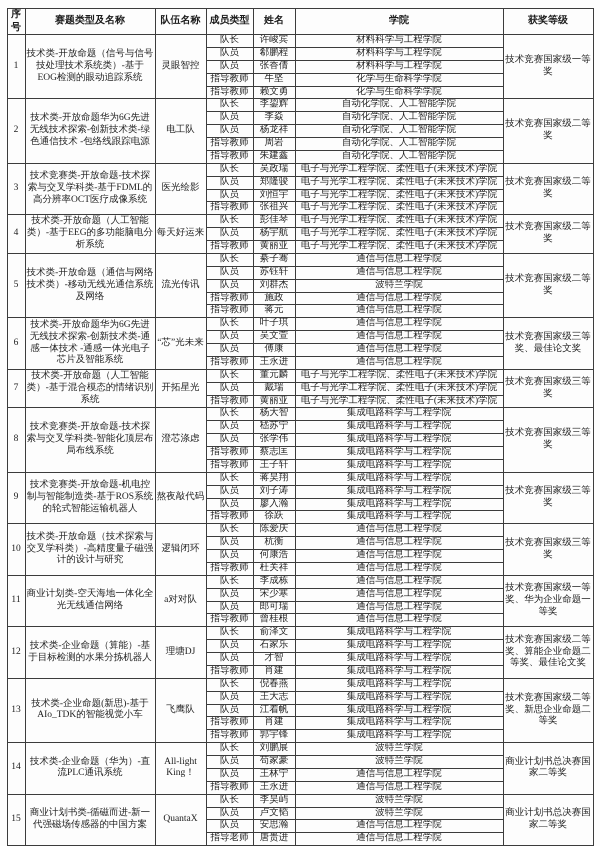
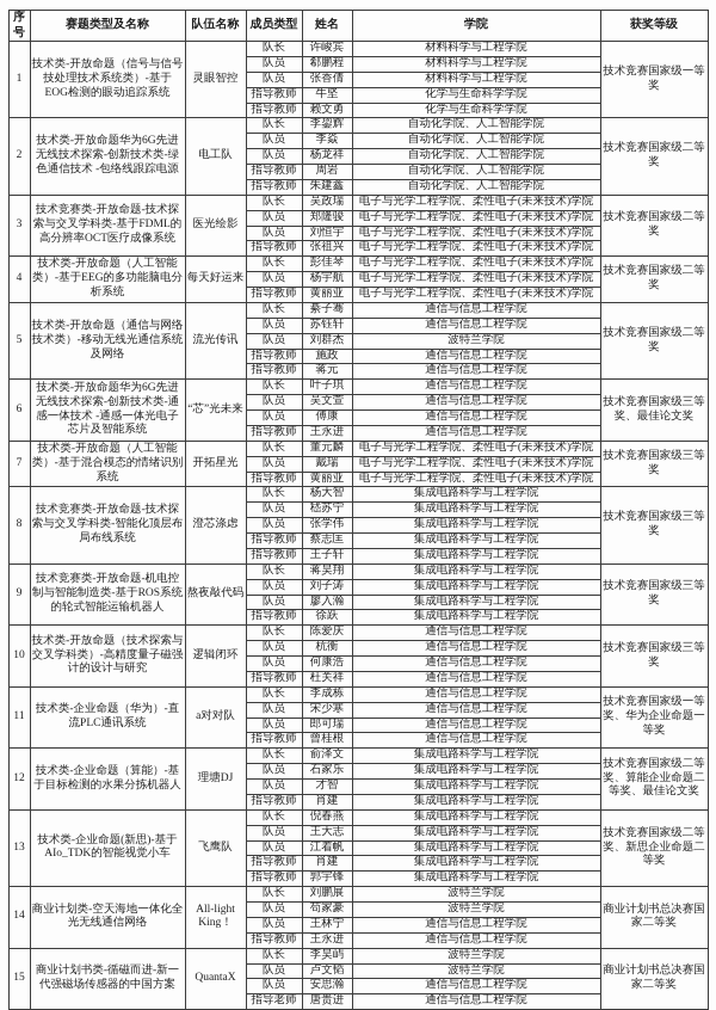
  序号	赛题类型及名称	队伍名称	成员类型	姓名	学院	获奖等级
  1	技术类-开放命题（信号与信号技处理技术系统类）-基于EOG检测的眼动追踪系统	灵眼智控	队长	许峻宾	材料科学与工程学院	技术竞赛国家级一等奖
  队员	郗鹏程	材料科学与工程学院
  队员	张香倩	材料科学与工程学院
  指导教师	牛坚	化学与生命科学学院
  指导教师	赖文勇	化学与生命科学学院
  2	技术类-开放命题华为6G先进无线技术探索-创新技术类-绿色通信技术 -包络线跟踪电源	电工队	队长	李鋆辉	自动化学院、人工智能学院	技术竞赛国家级二等奖
  队员	李焱	自动化学院、人工智能学院
  队员	杨龙祥	自动化学院、人工智能学院
  指导教师	周岩	自动化学院、人工智能学院
  指导教师	朱建鑫	自动化学院、人工智能学院
  3	技术竞赛类-开放命题-技术探索与交叉学科类-基于FDML的高分辨率OCT医疗成像系统	医光绘影	队长	吴政瑞	电子与光学工程学院、柔性电子(未来技术)学院	技术竞赛国家级二等奖
  队员	郑隆骏	电子与光学工程学院、柔性电子(未来技术)学院
  队员	刘恒宇	电子与光学工程学院、柔性电子(未来技术)学院
  指导教师	张祖兴	电子与光学工程学院、柔性电子(未来技术)学院
  4	技术类-开放命题（人工智能类）-基于EEG的多功能脑电分析系统	每天好运来	队长	彭佳琴	电子与光学工程学院、柔性电子(未来技术)学院	技术竞赛国家级二等奖
  队员	杨宇航	电子与光学工程学院、柔性电子(未来技术)学院
  指导教师	黄丽亚	电子与光学工程学院、柔性电子(未来技术)学院
  5	技术类-开放命题（通信与网络技术类）-移动无线光通信系统及网络	流光传讯	队长	綦子骞	通信与信息工程学院	技术竞赛国家级二等奖
  队员	苏钰轩	通信与信息工程学院
  队员	刘群杰	波特兰学院
  指导教师	施政	通信与信息工程学院
  指导教师	蒋元	通信与信息工程学院
  6	技术类-开放命题华为6G先进无线技术探索-创新技术类-通感一体技术 -通感一体光电子芯片及智能系统	“芯”光未来	队长	叶子琪	通信与信息工程学院	技术竞赛国家级三等奖、最佳论文奖
  队员	吴文萱	通信与信息工程学院
  队员	傅康	通信与信息工程学院
  指导教师	王永进	通信与信息工程学院
  7	技术类-开放命题（人工智能类）-基于混合模态的情绪识别系统	开拓星光	队长	董元麟	电子与光学工程学院、柔性电子(未来技术)学院	技术竞赛国家级三等奖
  队员	戴瑞	电子与光学工程学院、柔性电子(未来技术)学院
  指导教师	黄丽亚	电子与光学工程学院、柔性电子(未来技术)学院
  8	技术竞赛类-开放命题-技术探索与交叉学科类-智能化顶层布局布线系统	澄芯涤虑	队长	杨大智	集成电路科学与工程学院	技术竞赛国家级三等奖
  队员	嵇苏宁	集成电路科学与工程学院
  队员	张学伟	集成电路科学与工程学院
  指导教师	蔡志匡	集成电路科学与工程学院
  指导教师	王子轩	集成电路科学与工程学院
  9	技术竞赛类-开放命题-机电控制与智能制造类-基于ROS系统的轮式智能运输机器人	熬夜敲代码	队长	蒋昊翔	集成电路科学与工程学院	技术竞赛国家级三等奖
  队员	刘子涛	集成电路科学与工程学院
  队员	廖入瀚	集成电路科学与工程学院
  指导教师	徐跃	集成电路科学与工程学院
  10	技术类-开放命题（技术探索与交叉学科类）-高精度量子磁强计的设计与研究	逻辑闭环	队长	陈爱庆	通信与信息工程学院	技术竞赛国家级三等奖
  队员	杭衡	通信与信息工程学院
  队员	何康浩	通信与信息工程学院
  指导教师	杜关祥	通信与信息工程学院
- 11	商业计划类-空天海地一体化全光无线通信网络	a对对队	队长	李成栋	通信与信息工程学院	技术竞赛国家级一等奖、华为企业命题一等奖
+ 11	技术类-企业命题（华为）-直流PLC通讯系统	a对对队	队长	李成栋	通信与信息工程学院	技术竞赛国家级一等奖、华为企业命题一等奖
  队员	宋少寒	通信与信息工程学院
  队员	郎可瑞	通信与信息工程学院
  指导教师	曾桂根	通信与信息工程学院
  12	技术类-企业命题（算能）-基于目标检测的水果分拣机器人	理塘DJ	队长	俞泽文	集成电路科学与工程学院	技术竞赛国家级二等奖、算能企业命题二等奖、最佳论文奖
  队员	石家乐	集成电路科学与工程学院
  队员	才智	集成电路科学与工程学院
  指导教师	肖建	集成电路科学与工程学院
  13	技术类-企业命题(新思)-基于AIo_TDK的智能视觉小车	飞鹰队	队长	倪春燕	集成电路科学与工程学院	技术竞赛国家级二等奖、新思企业命题二等奖
  队员	王大志	集成电路科学与工程学院
  队员	江着帆	集成电路科学与工程学院
  指导教师	肖建	集成电路科学与工程学院
  指导教师	郭宇锋	集成电路科学与工程学院
- 14	技术类-企业命题（华为）-直流PLC通讯系统	All-light King！	队长	刘鹏展	波特兰学院	商业计划书总决赛国家二等奖
+ 14	商业计划类-空天海地一体化全光无线通信网络	All-light King！	队长	刘鹏展	波特兰学院	商业计划书总决赛国家二等奖
  队员	苟家豪	波特兰学院
  队员	王林宁	通信与信息工程学院
  指导教师	王永进	通信与信息工程学院
  15	商业计划书类-循磁而进-新一代强磁场传感器的中国方案	QuantaX	队长	李昊屿	波特兰学院	商业计划书总决赛国家二等奖
  队员	卢文韬	波特兰学院
  队员	安思瀚	通信与信息工程学院
  指导老师	唐贵进	通信与信息工程学院
